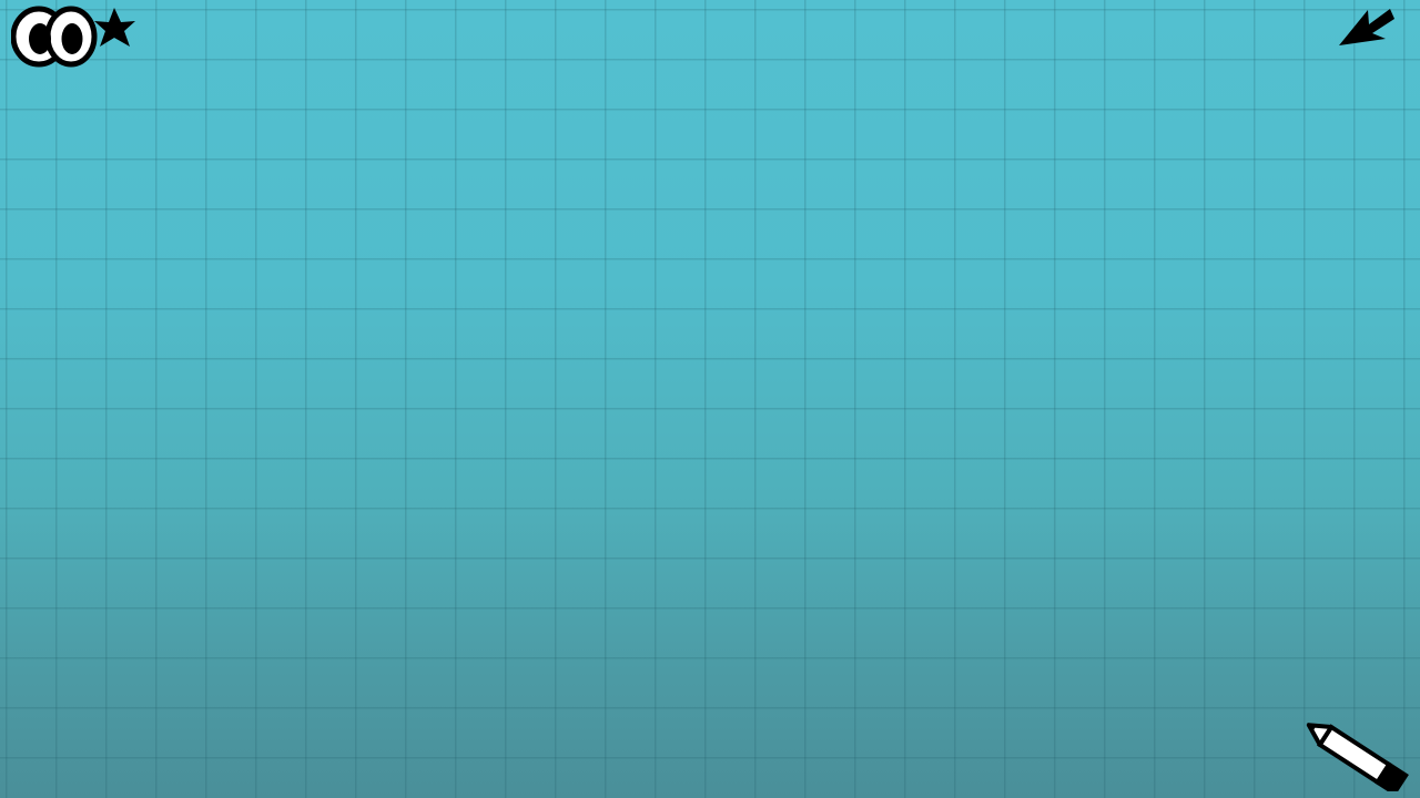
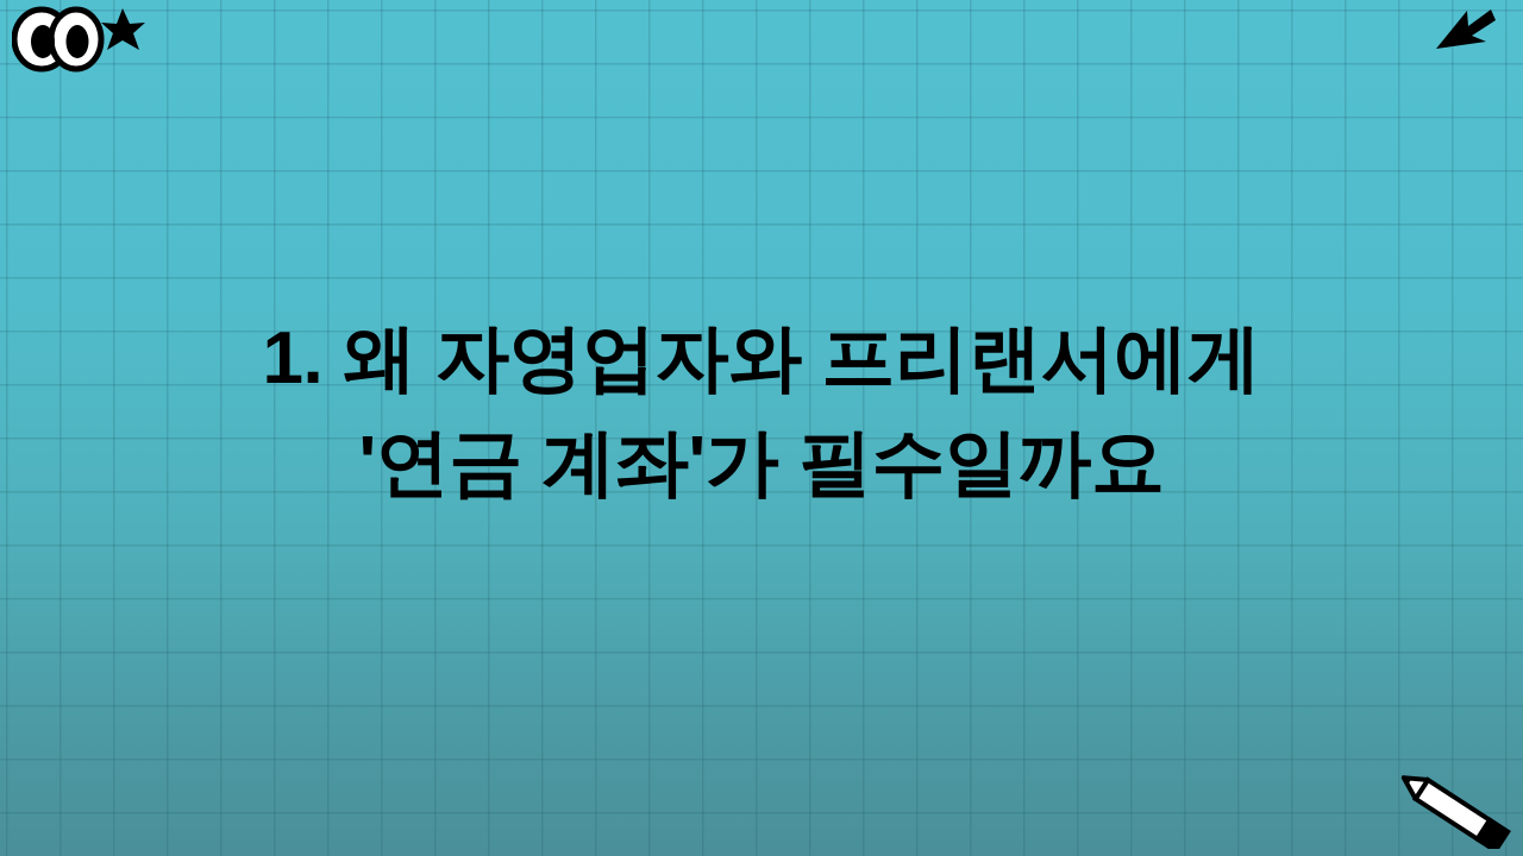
+ 1. 왜 자영업자와 프리랜서에게
+ '연금 계좌'가 필수일까요
